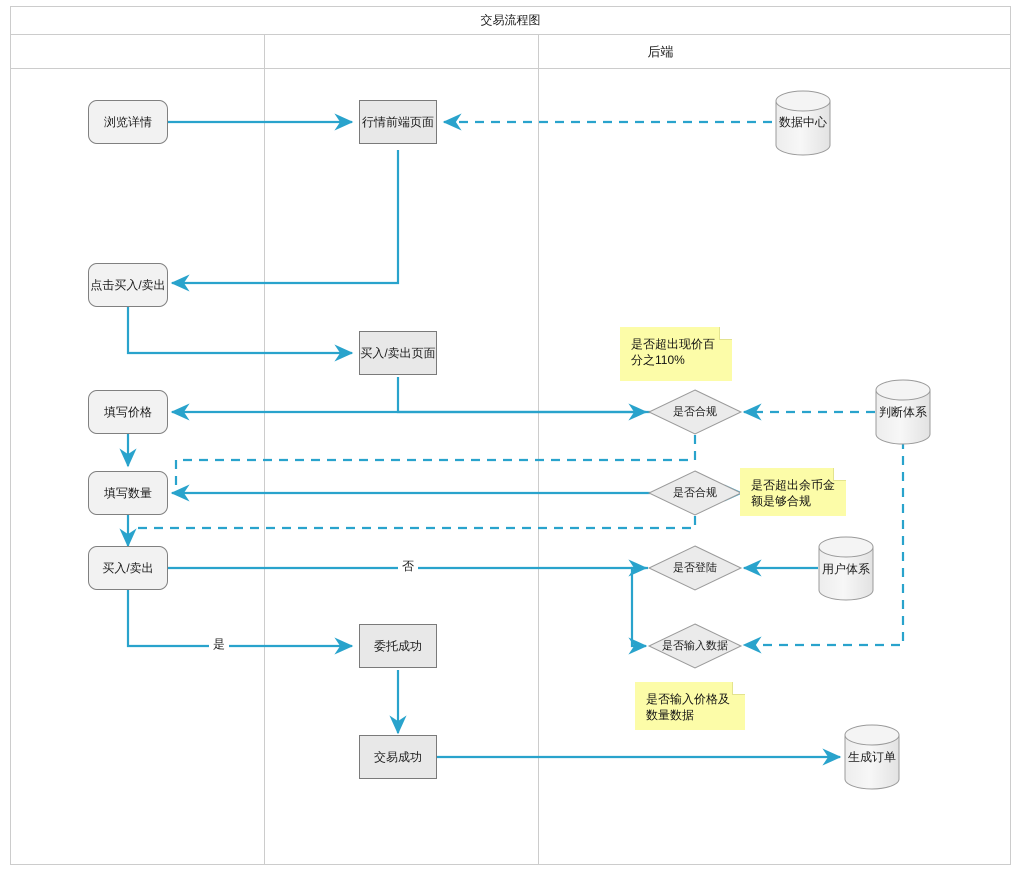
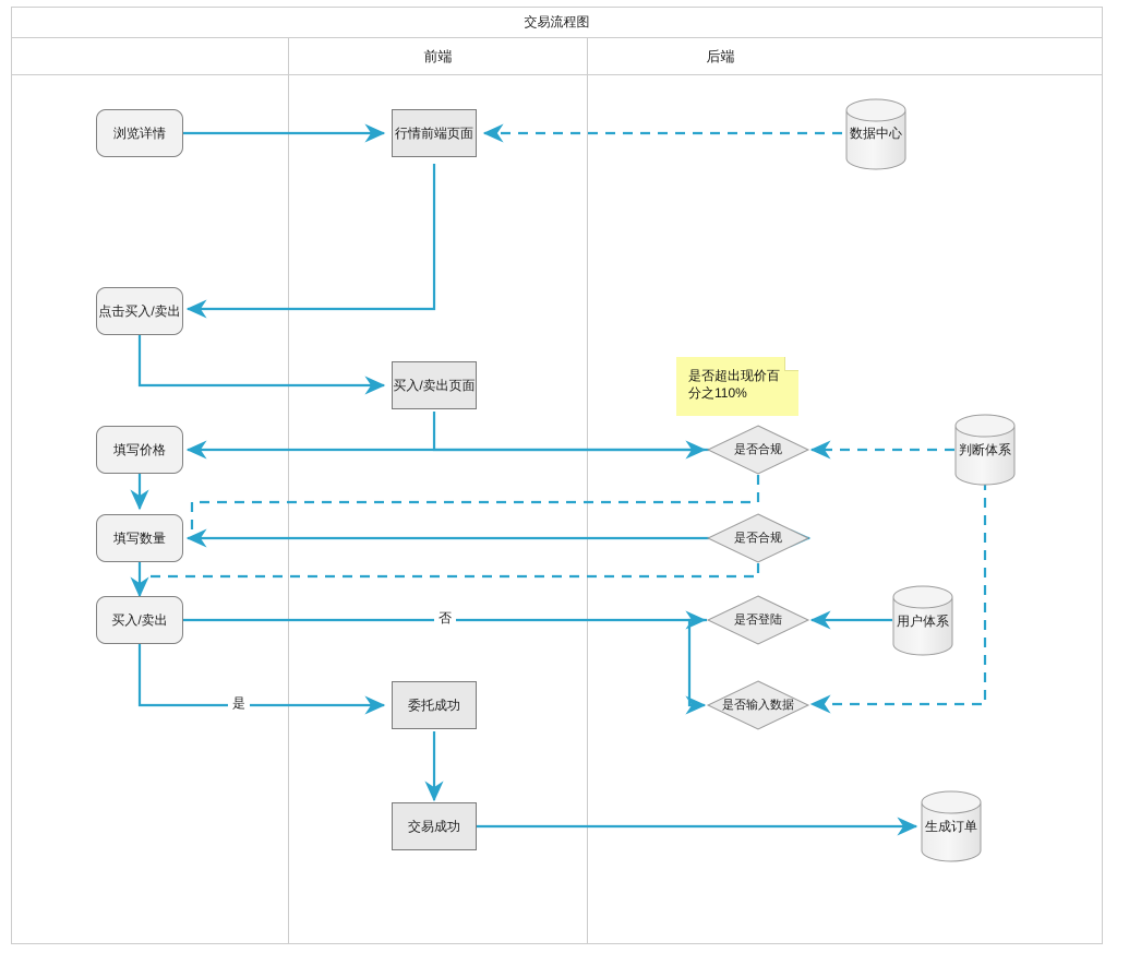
  交易流程图
+ 前端
  后端
  浏览详情
  行情前端页面
  数据中心
  点击买入/卖出
  买入/卖出页面
  填写价格
  填写数量
  买入/卖出
  委托成功
  交易成功
  是否合规
  是否合规
  是否登陆
  是否输入数据
  判断体系
  用户体系
  生成订单
  是否超出现价百分之110%
- 是否超出余币金额是够合规
- 是否输入价格及数量数据
  否
  是
